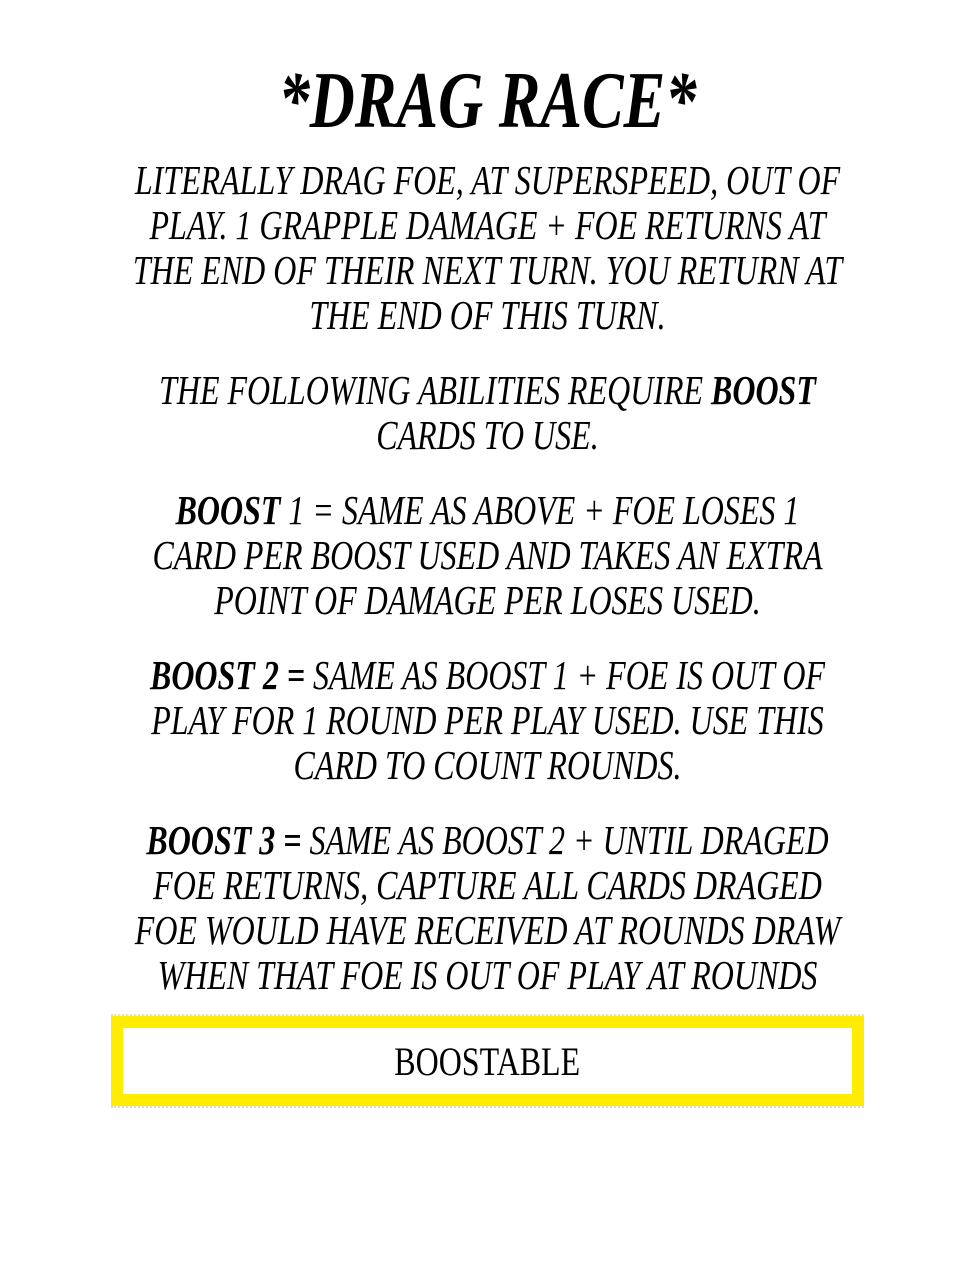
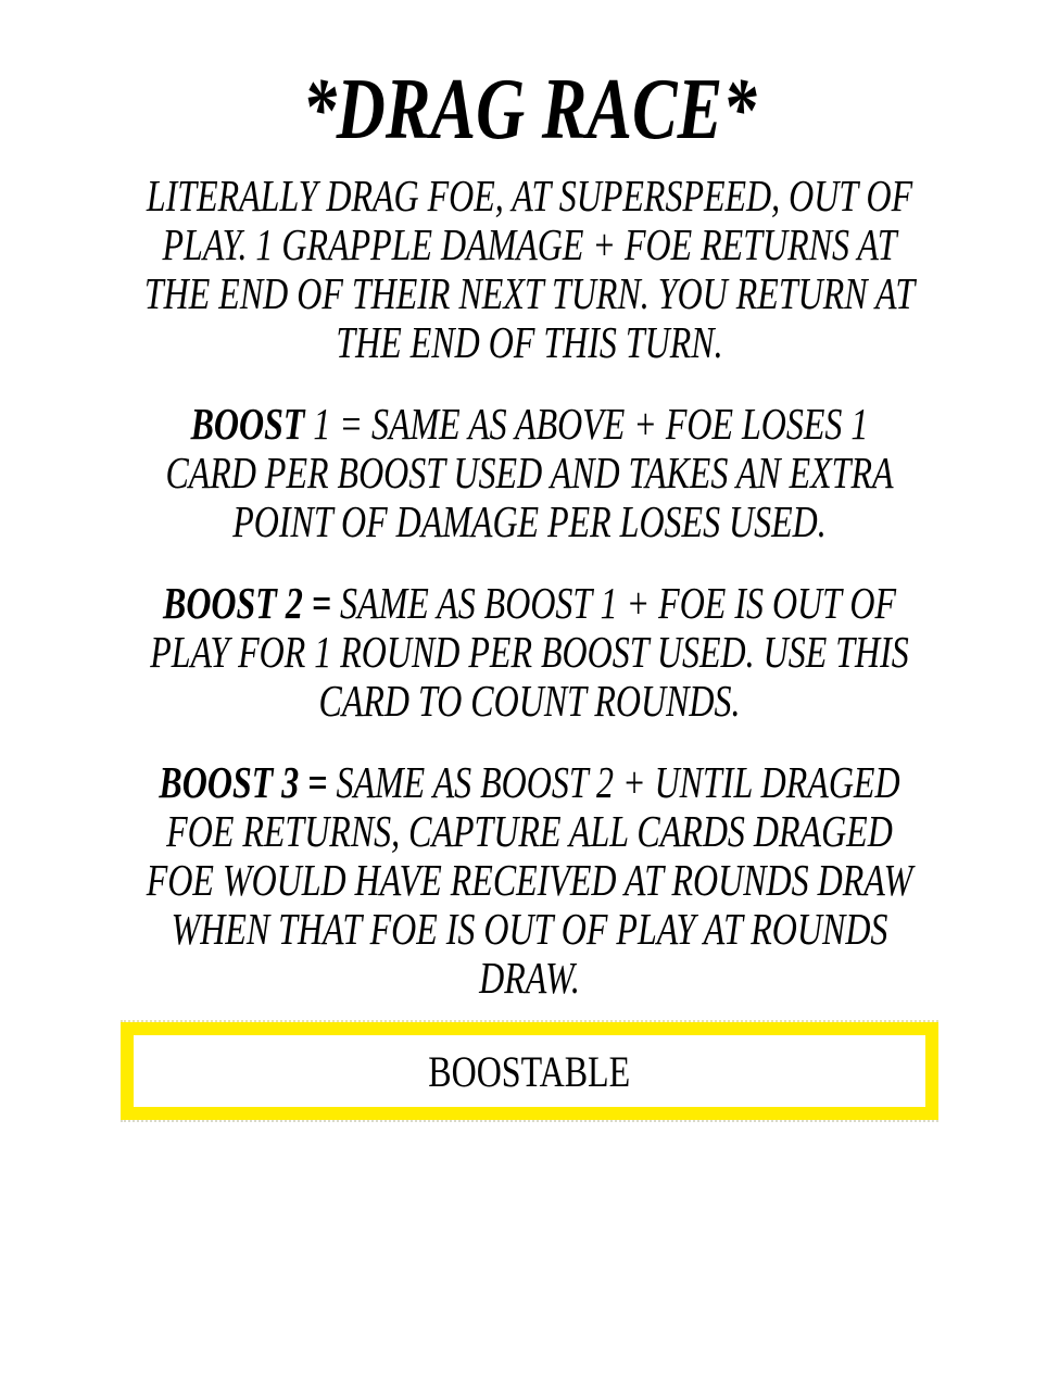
  *DRAG RACE*
  LITERALLY DRAG FOE, AT SUPERSPEED, OUT OF
  PLAY. 1 GRAPPLE DAMAGE + FOE RETURNS AT
  THE END OF THEIR NEXT TURN. YOU RETURN AT
  THE END OF THIS TURN.
- THE FOLLOWING ABILITIES REQUIRE BOOST
- CARDS TO USE.
  BOOST 1 = SAME AS ABOVE + FOE LOSES 1
  CARD PER BOOST USED AND TAKES AN EXTRA
  POINT OF DAMAGE PER LOSES USED.
  BOOST 2 = SAME AS BOOST 1 + FOE IS OUT OF
- PLAY FOR 1 ROUND PER PLAY USED. USE THIS
+ PLAY FOR 1 ROUND PER BOOST USED. USE THIS
  CARD TO COUNT ROUNDS.
  BOOST 3 = SAME AS BOOST 2 + UNTIL DRAGED
  FOE RETURNS, CAPTURE ALL CARDS DRAGED
  FOE WOULD HAVE RECEIVED AT ROUNDS DRAW
  WHEN THAT FOE IS OUT OF PLAY AT ROUNDS
+ DRAW.
  BOOSTABLE
